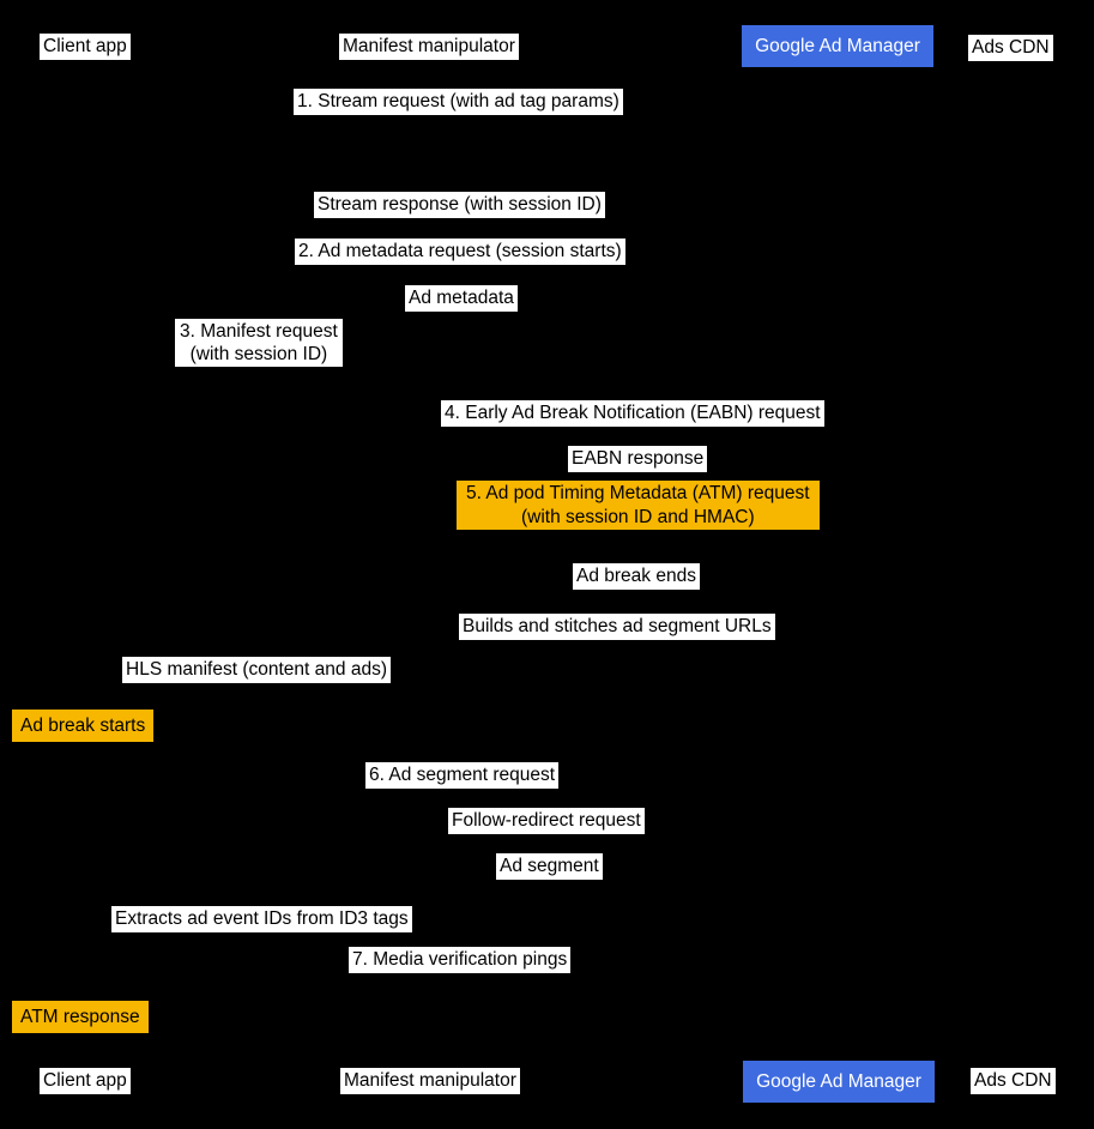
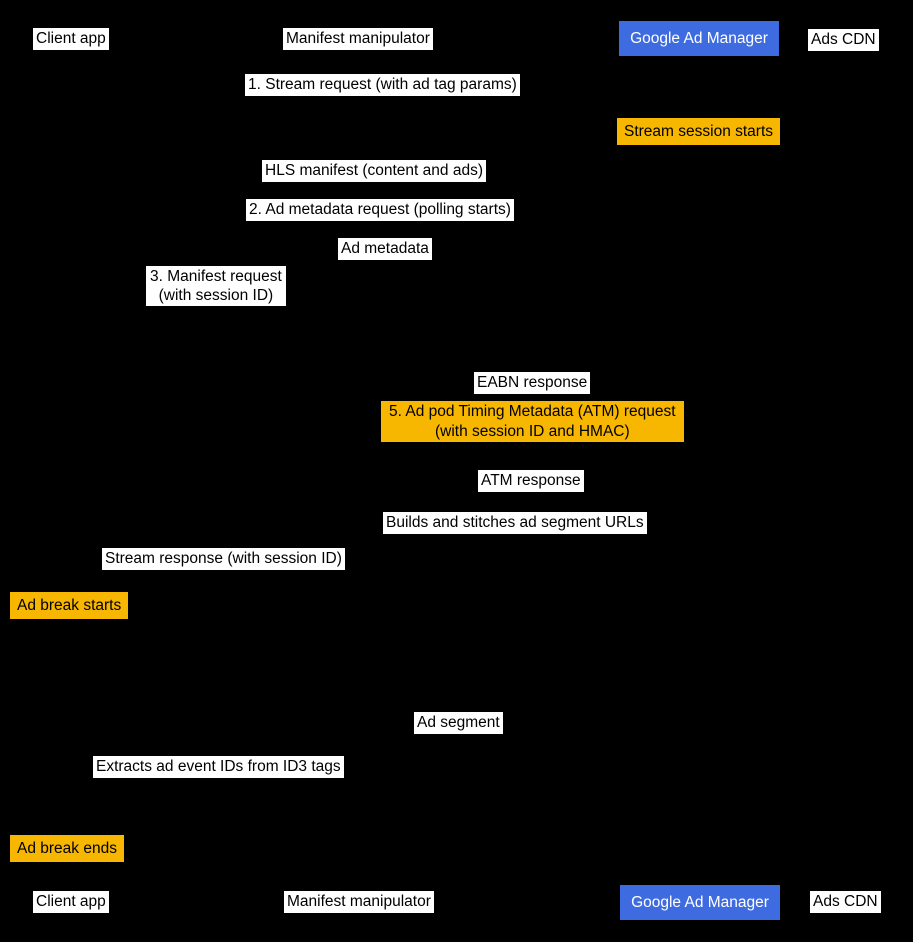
  Client app
  Manifest manipulator
  Google Ad Manager
  Ads CDN
  1. Stream request (with ad tag params)
+ Stream session starts
- Stream response (with session ID)
+ HLS manifest (content and ads)
- 2. Ad metadata request (session starts)
+ 2. Ad metadata request (polling starts)
  Ad metadata
  3. Manifest request
  (with session ID)
- 4. Early Ad Break Notification (EABN) request
  EABN response
  5. Ad pod Timing Metadata (ATM) request
  (with session ID and HMAC)
- Ad break ends
+ ATM response
  Builds and stitches ad segment URLs
- HLS manifest (content and ads)
+ Stream response (with session ID)
  Ad break starts
- 6. Ad segment request
- Follow-redirect request
  Ad segment
  Extracts ad event IDs from ID3 tags
- 7. Media verification pings
- ATM response
+ Ad break ends
  Client app
  Manifest manipulator
  Google Ad Manager
  Ads CDN
